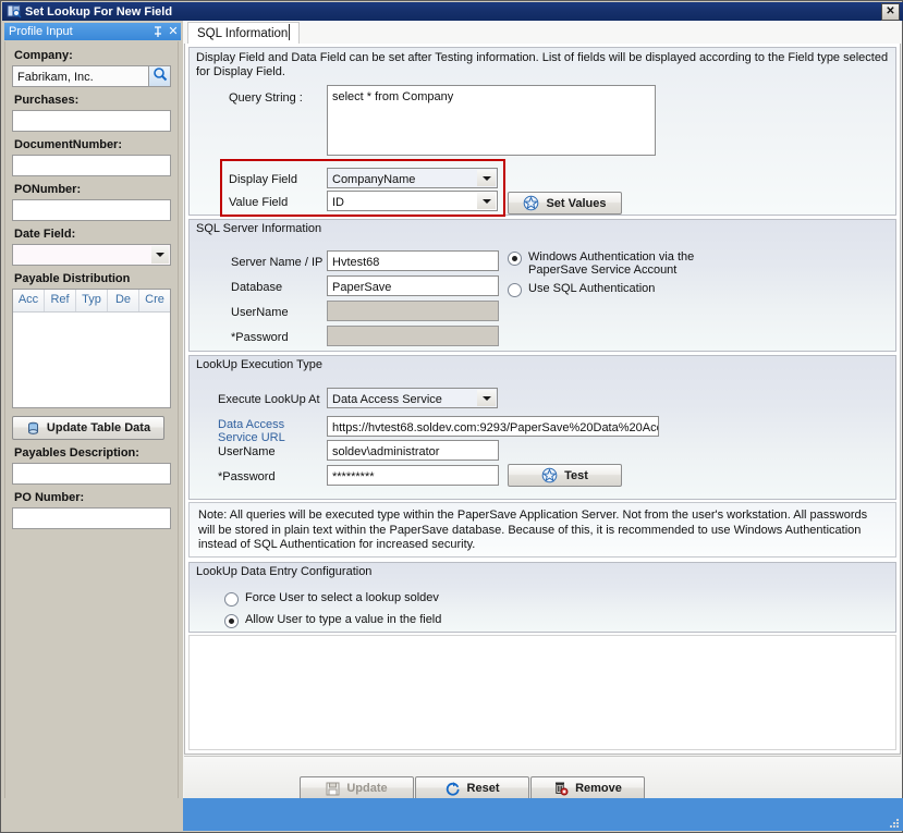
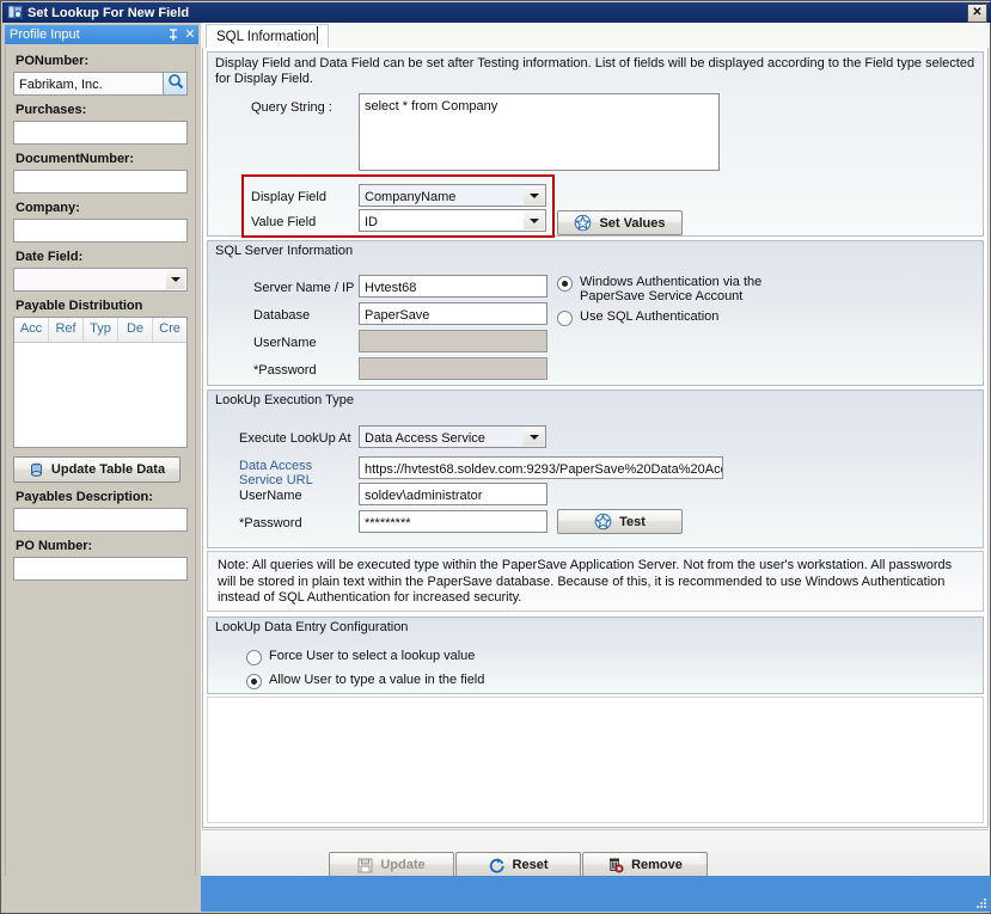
  Set Lookup For New Field
  ✕
  Profile Input
  ✕
- Company:
+ PONumber:
  Fabrikam, Inc.
  Purchases:
  DocumentNumber:
- PONumber:
+ Company:
  Date Field:
  Payable Distribution
  Acc
  Ref
  Typ
  De
  Cre
  Update Table Data
  Payables Description:
  PO Number:
  SQL Information
  Display Field and Data Field can be set after Testing information. List of fields will be displayed according to the Field type selected for Display Field.
  Query String :
  select * from Company
  Display Field
  CompanyName
  Value Field
  ID
  Set Values
  SQL Server Information
  Server Name / IP
  Hvtest68
  Database
  PaperSave
  UserName
  *Password
  Windows Authentication via the PaperSave Service Account
  Use SQL Authentication
  LookUp Execution Type
  Execute LookUp At
  Data Access Service
  Data Access Service URL
  https://hvtest68.soldev.com:9293/PaperSave%20Data%20Ac
  UserName
  soldev\administrator
  *Password
  *********
  Test
  Note: All queries will be executed type within the PaperSave Application Server. Not from the user's workstation. All passwords will be stored in plain text within the PaperSave database. Because of this, it is recommended to use Windows Authentication instead of SQL Authentication for increased security.
  LookUp Data Entry Configuration
- Force User to select a lookup soldev
+ Force User to select a lookup value
  Allow User to type a value in the field
  Update
  Reset
  Remove
